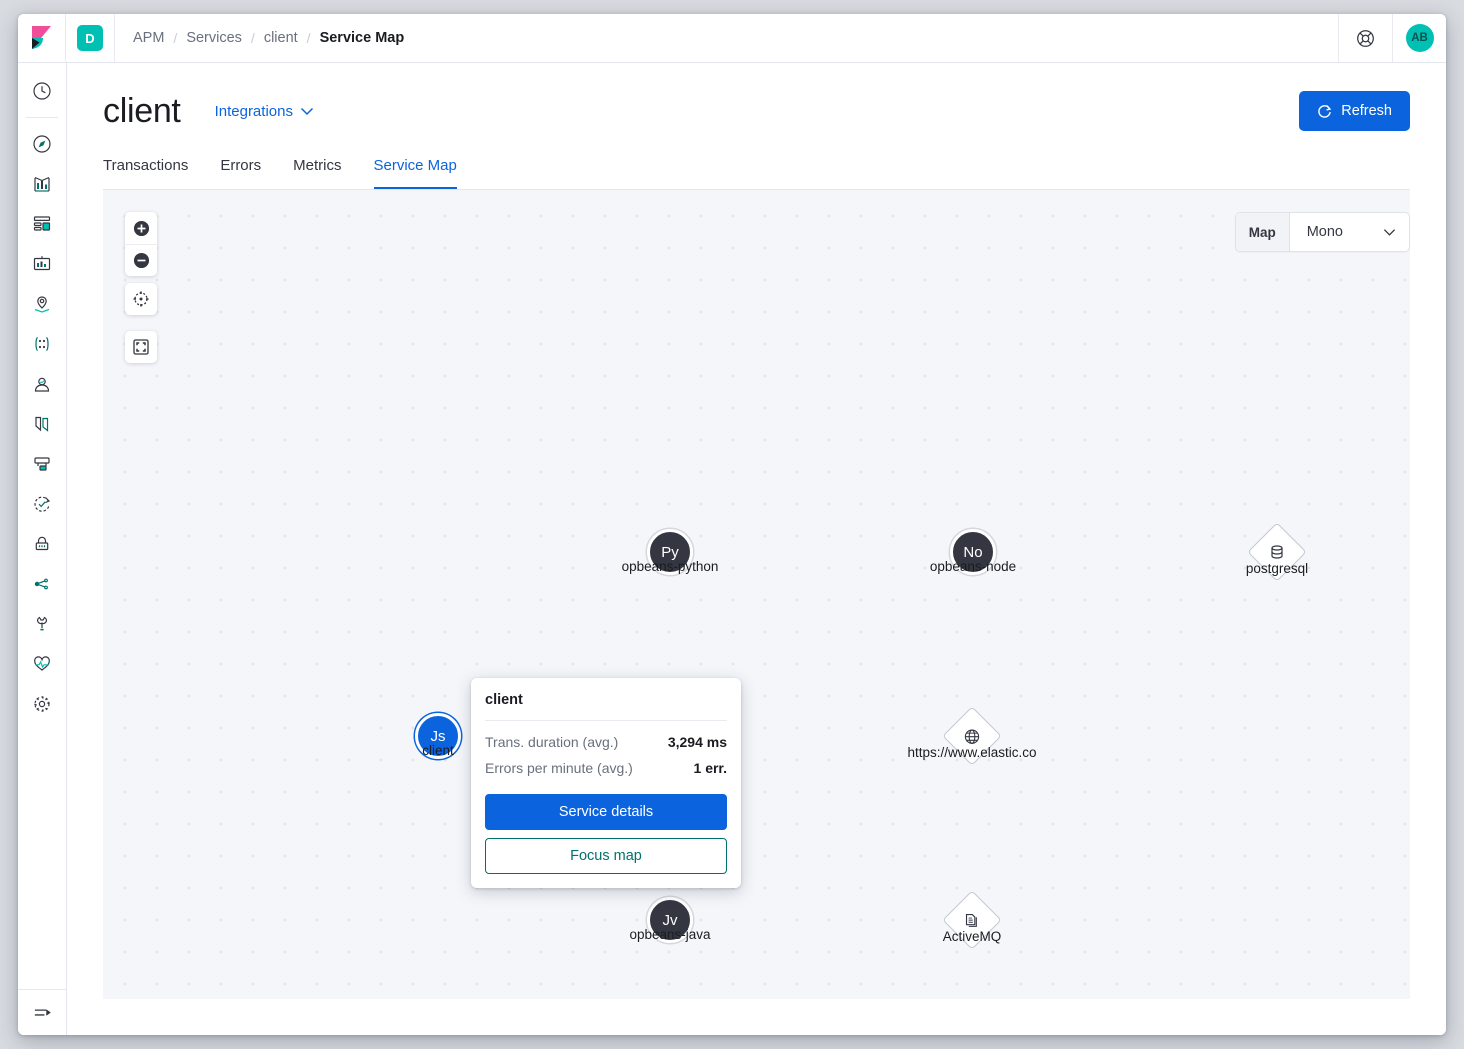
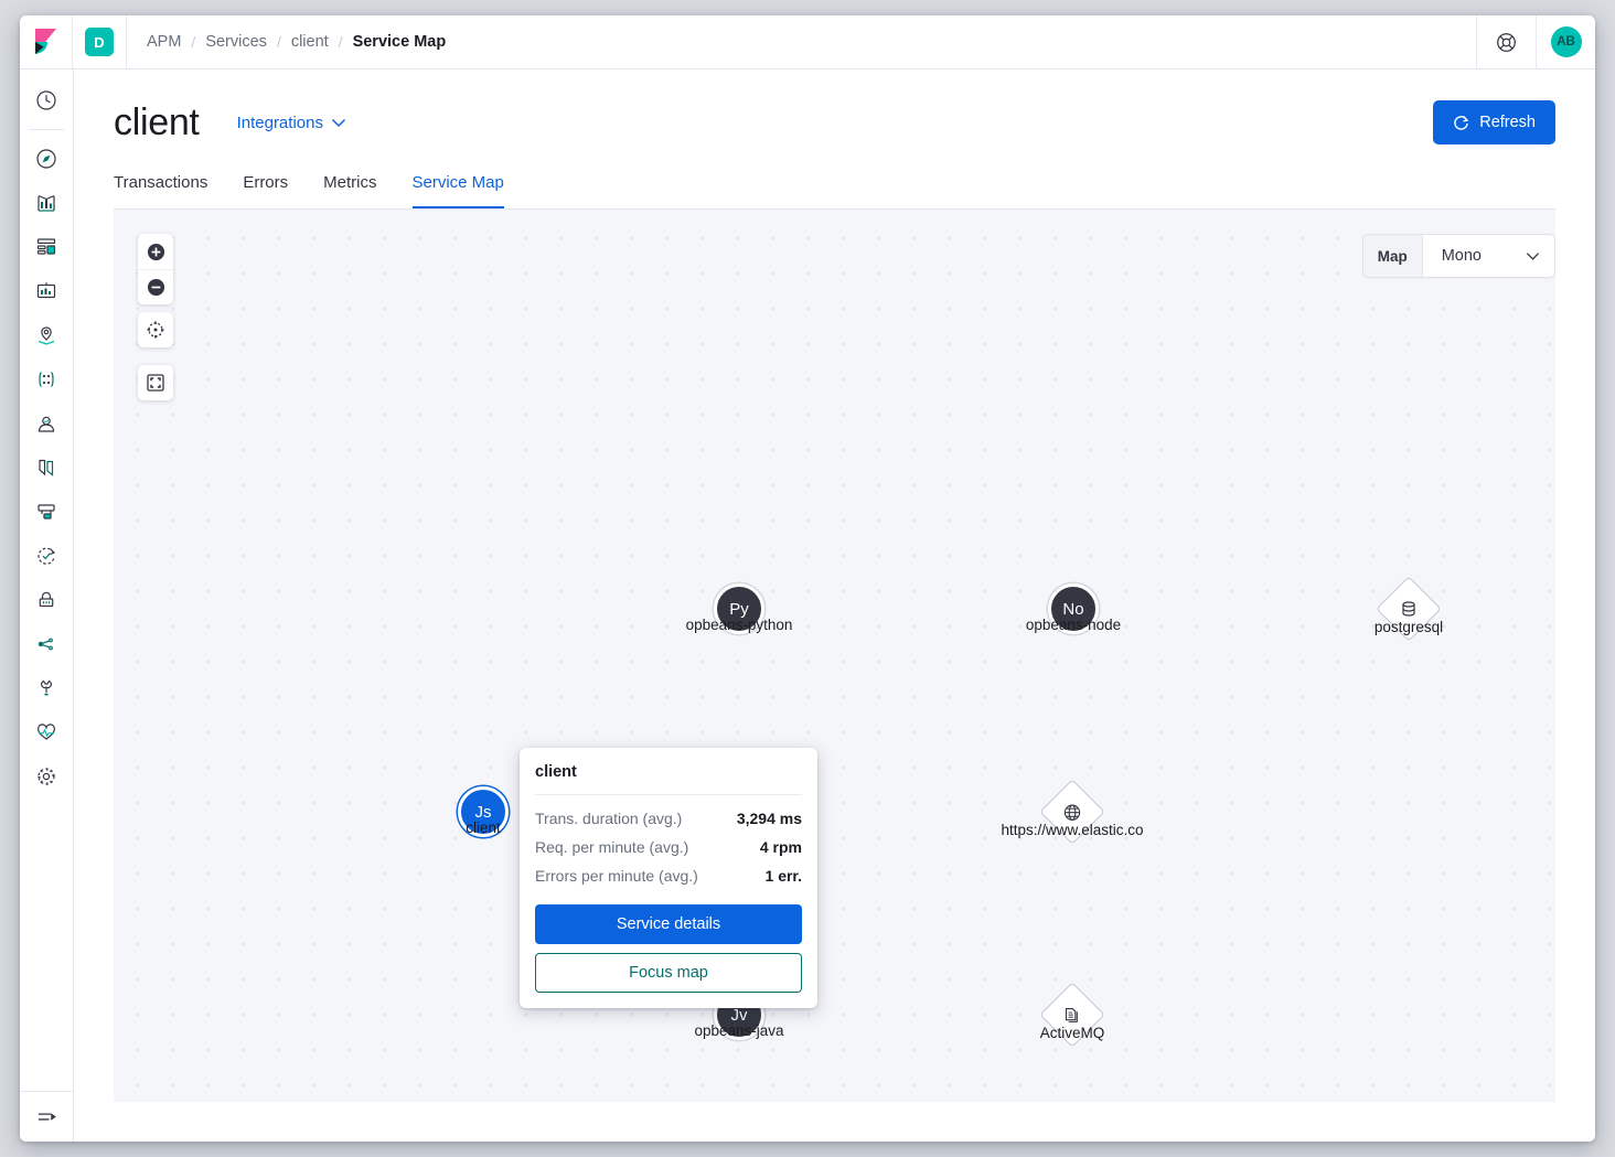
  D
  APM
  /
  Services
  /
  client
  /
  Service Map
  AB
  client
  Integrations
  Refresh
  Transactions
  Errors
  Metrics
  Service Map
  Map
  Mono
  Py
  opbeans-python
  No
  opbeans-node
  postgresql
  https://www.elastic.co
  Jv
  opbeans-java
  ActiveMQ
  Js
  client
  client
  Trans. duration (avg.)
  3,294 ms
+ Req. per minute (avg.)
+ 4 rpm
  Errors per minute (avg.)
  1 err.
  Service details Focus map
